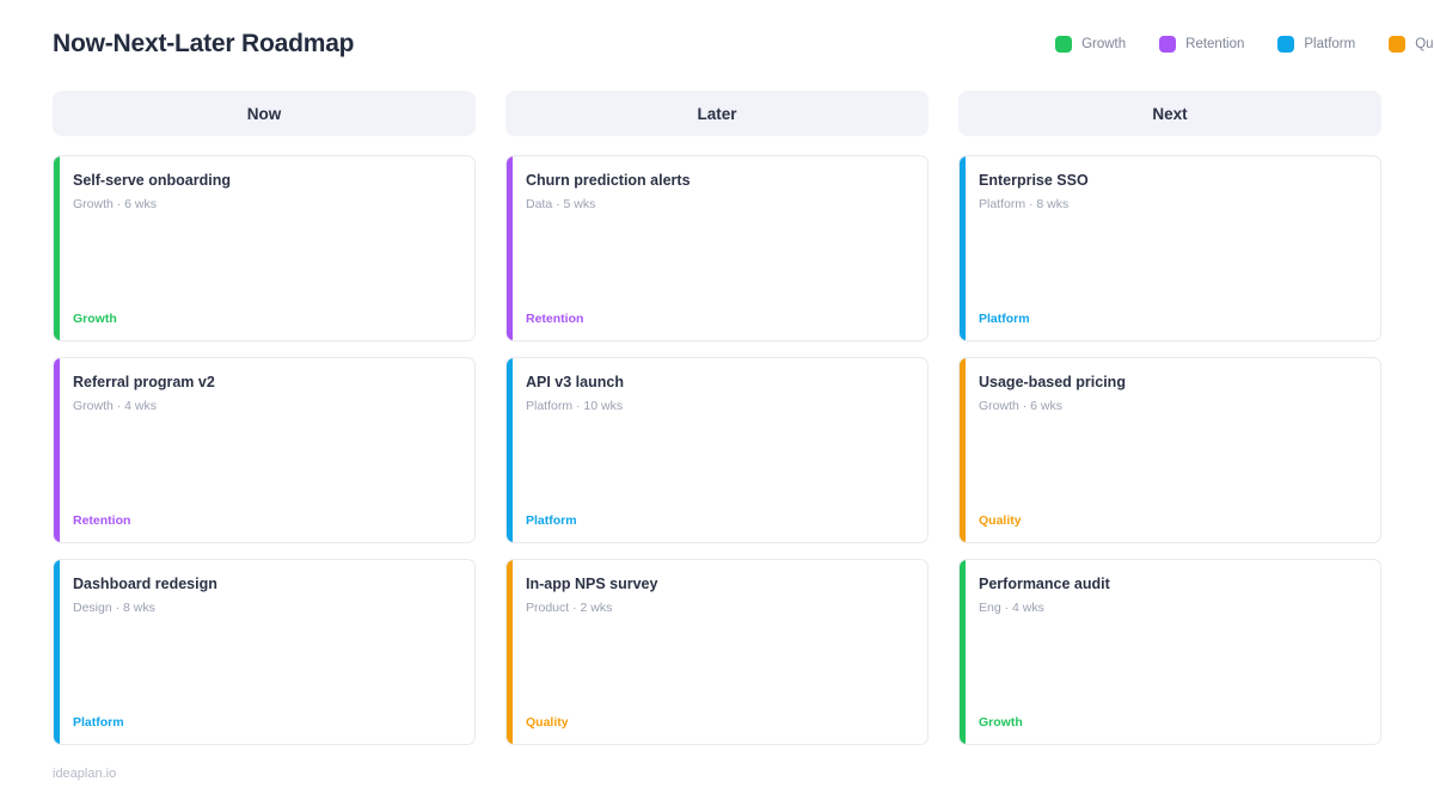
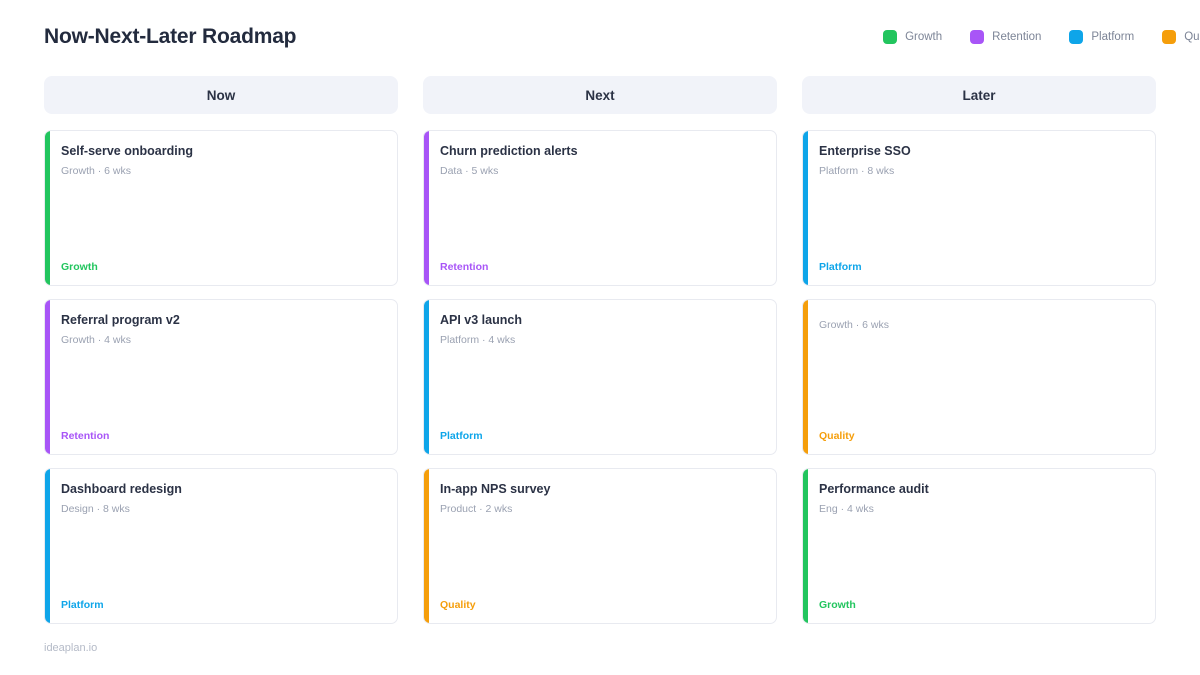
  Now-Next-Later Roadmap
  Growth
  Retention
  Platform
  Now
  Self-serve onboarding
  Growth · 6 wks
  Growth
  Referral program v2
  Growth · 4 wks
  Retention
  Dashboard redesign
  Design · 8 wks
  Platform
- Later
+ Next
  Churn prediction alerts
  Data · 5 wks
  Retention
  API v3 launch
- Platform · 10 wks
+ Platform · 4 wks
  Platform
  In-app NPS survey
  Product · 2 wks
  Quality
- Next
+ Later
  Enterprise SSO
  Platform · 8 wks
  Platform
- Usage-based pricing
  Growth · 6 wks
  Quality
  Performance audit
  Eng · 4 wks
  Growth
  ideaplan.io
